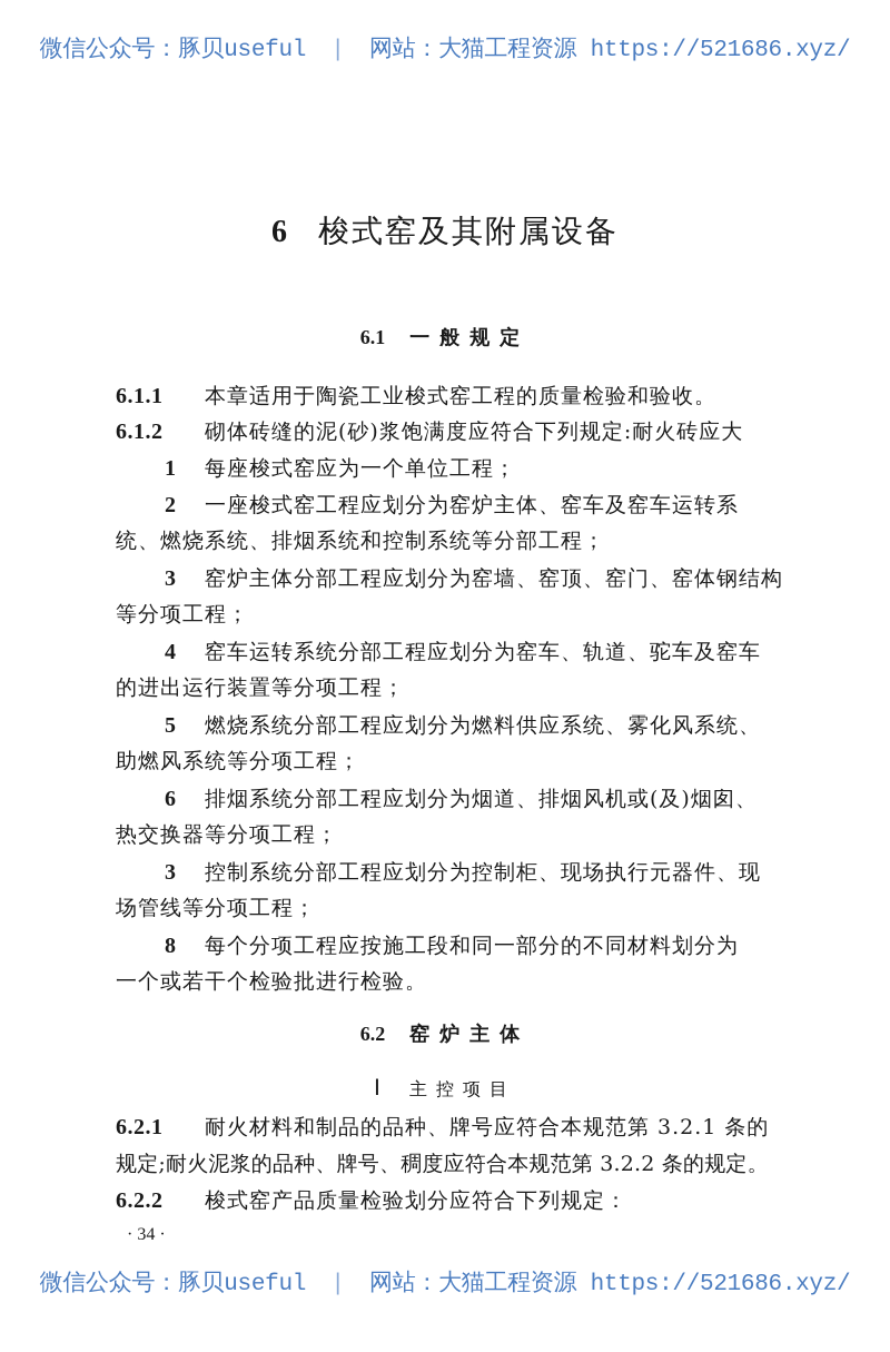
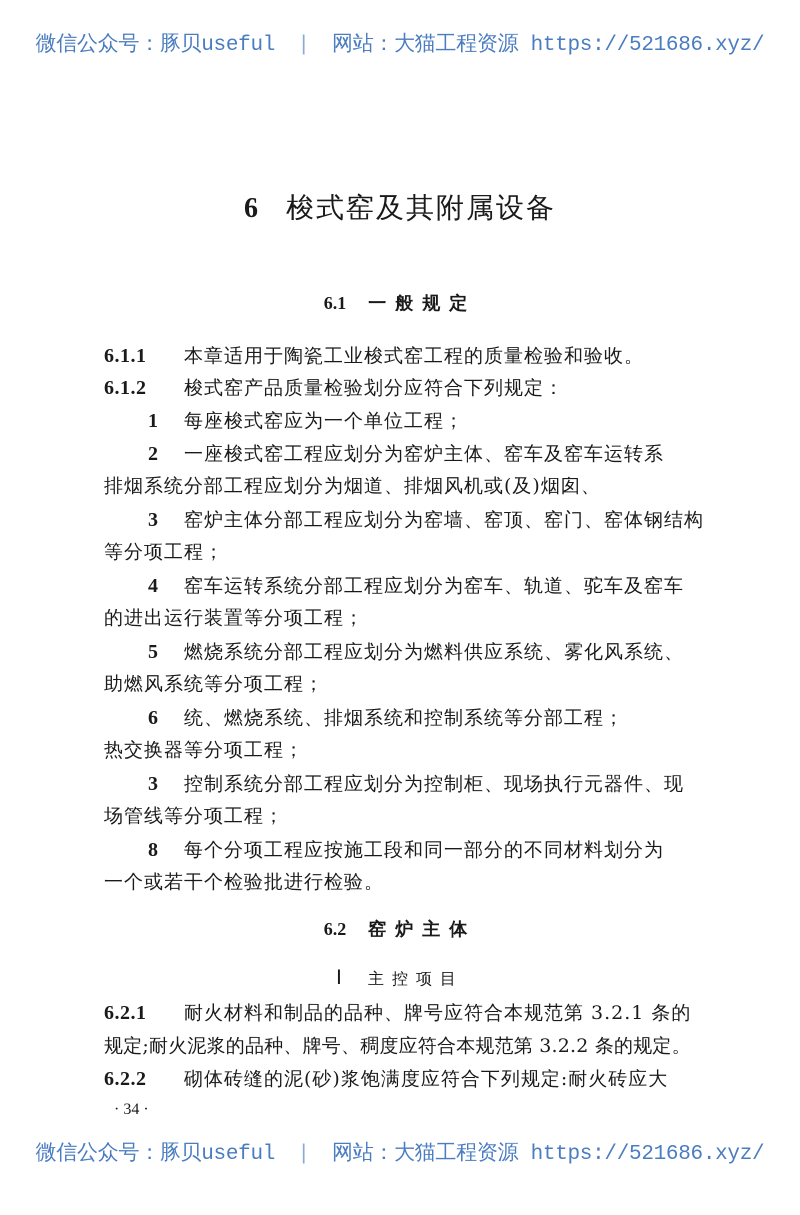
  微信公众号：豚贝useful | 网站：大猫工程资源 https://521686.xyz/
  6 梭式窑及其附属设备
  6.1 一般规定
  6.1.1 本章适用于陶瓷工业梭式窑工程的质量检验和验收。
- 6.1.2 砌体砖缝的泥(砂)浆饱满度应符合下列规定:耐火砖应大
+ 6.1.2 梭式窑产品质量检验划分应符合下列规定：
  1 每座梭式窑应为一个单位工程；
  2 一座梭式窑工程应划分为窑炉主体、窑车及窑车运转系
- 统、燃烧系统、排烟系统和控制系统等分部工程；
+ 排烟系统分部工程应划分为烟道、排烟风机或(及)烟囱、
  3 窑炉主体分部工程应划分为窑墙、窑顶、窑门、窑体钢结构
  等分项工程；
  4 窑车运转系统分部工程应划分为窑车、轨道、驼车及窑车
  的进出运行装置等分项工程；
  5 燃烧系统分部工程应划分为燃料供应系统、雾化风系统、
  助燃风系统等分项工程；
- 6 排烟系统分部工程应划分为烟道、排烟风机或(及)烟囱、
+ 6 统、燃烧系统、排烟系统和控制系统等分部工程；
  热交换器等分项工程；
  3 控制系统分部工程应划分为控制柜、现场执行元器件、现
  场管线等分项工程；
  8 每个分项工程应按施工段和同一部分的不同材料划分为
  一个或若干个检验批进行检验。
  6.2 窑炉主体
  Ⅰ 主控项目
  6.2.1 耐火材料和制品的品种、牌号应符合本规范第 3.2.1 条的
  规定;耐火泥浆的品种、牌号、稠度应符合本规范第 3.2.2 条的规定。
- 6.2.2 梭式窑产品质量检验划分应符合下列规定：
+ 6.2.2 砌体砖缝的泥(砂)浆饱满度应符合下列规定:耐火砖应大
  · 34 ·
  微信公众号：豚贝useful | 网站：大猫工程资源 https://521686.xyz/
